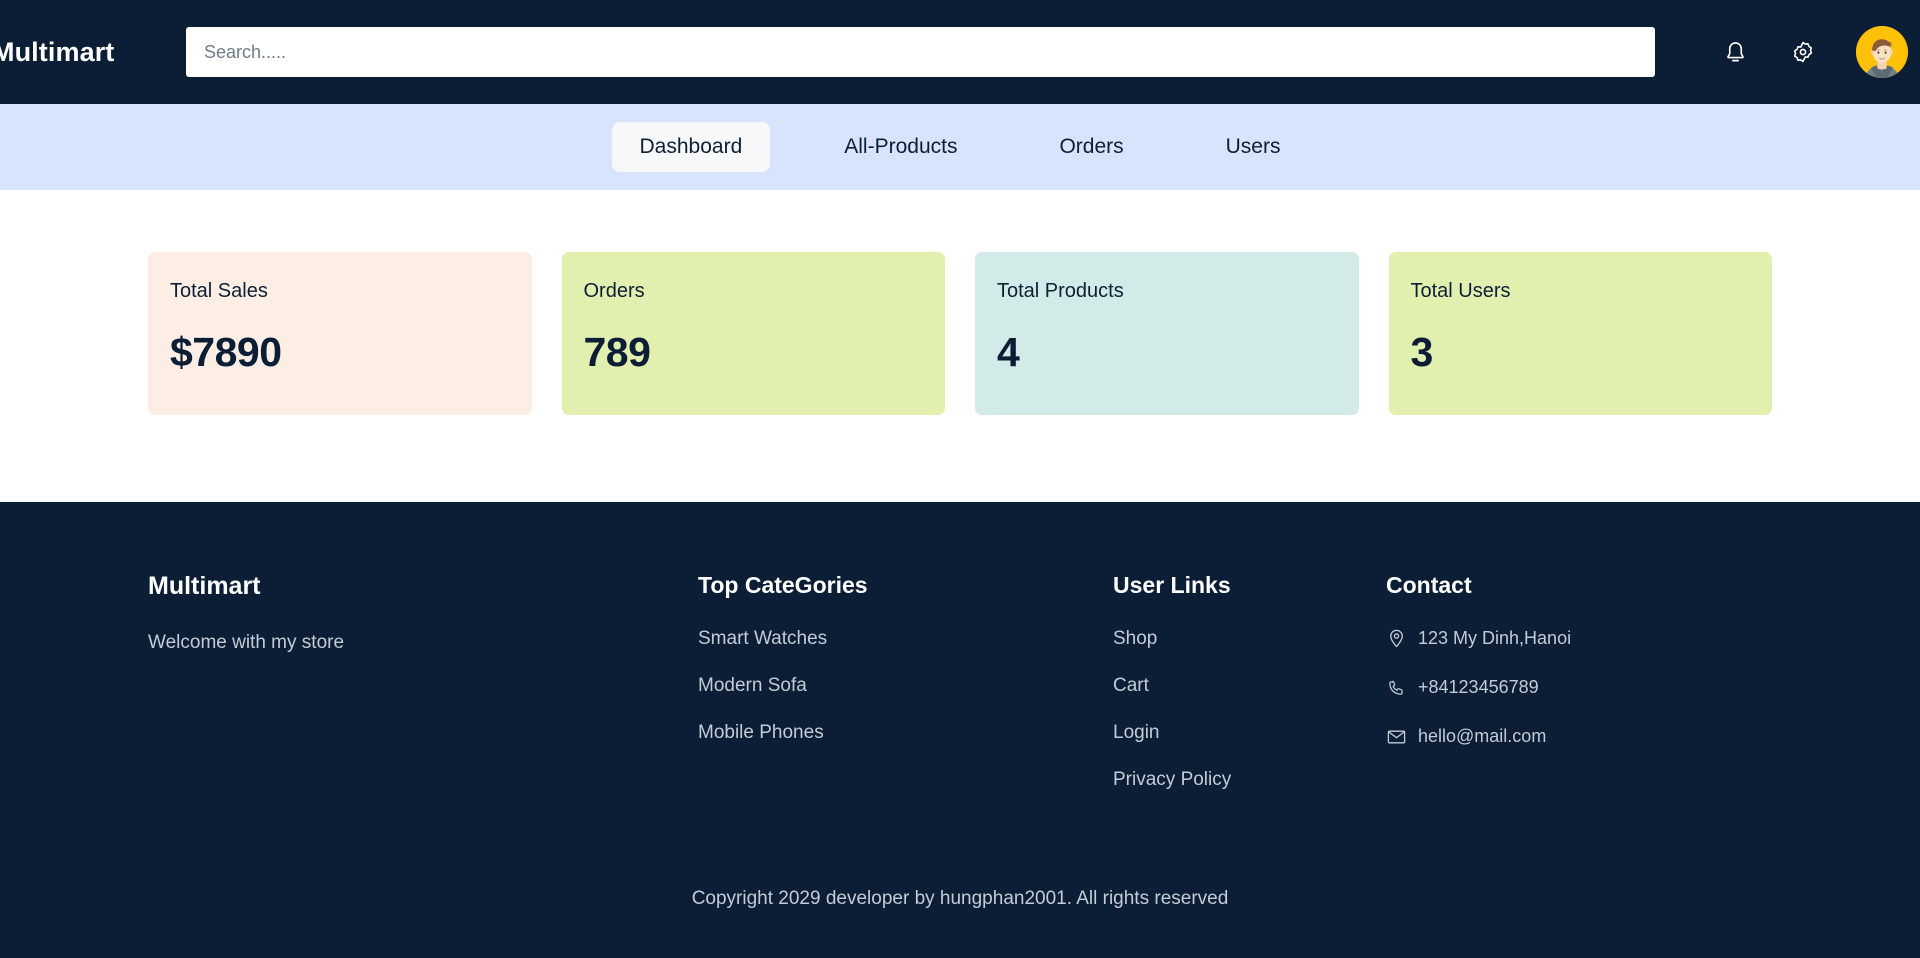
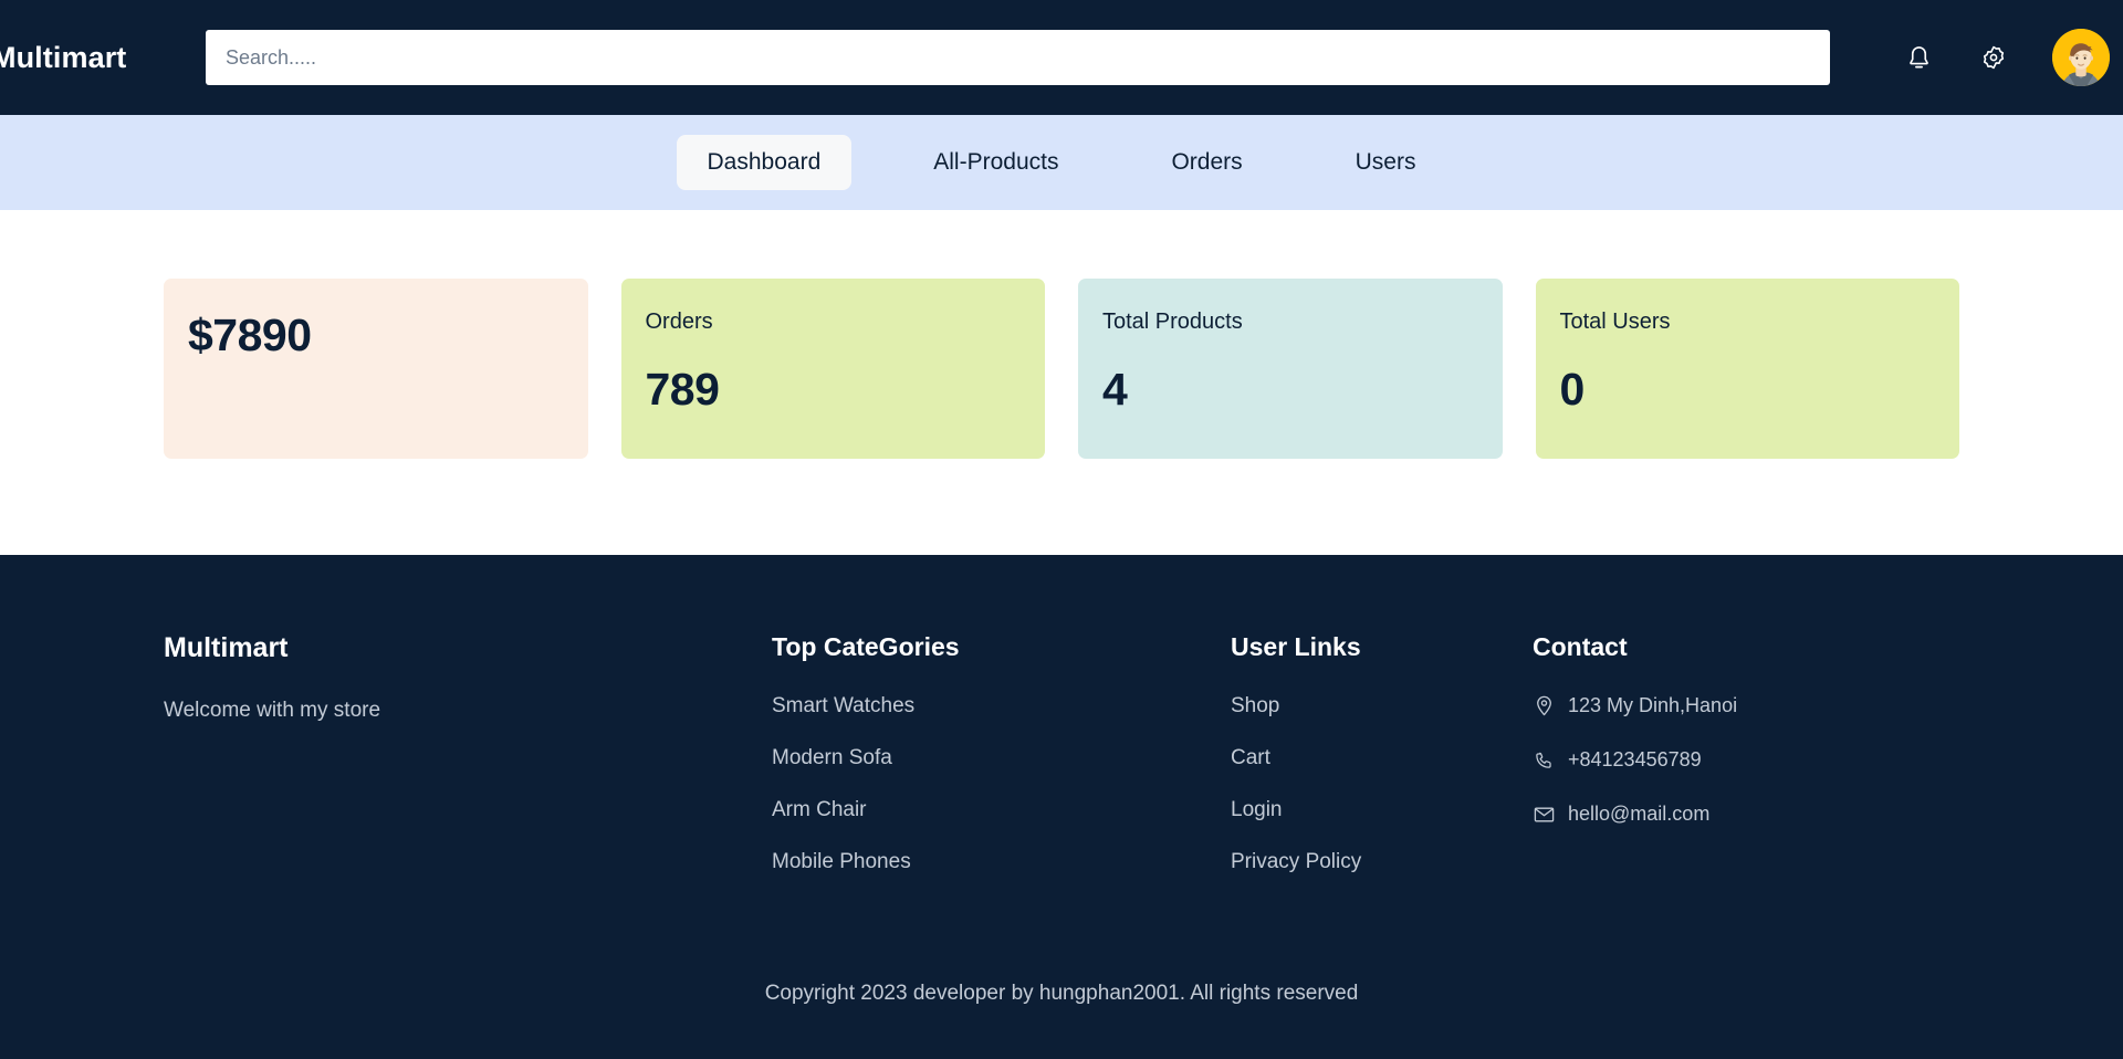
  Multimart
  Search.....
  Dashboard
  All-Products
  Orders
  Users
- Total Sales
  $7890
  Orders
  789
  Total Products
  4
  Total Users
- 3
+ 0
  Multimart
  Welcome with my store
  Top CateGories
  Smart Watches
  Modern Sofa
+ Arm Chair
  Mobile Phones
  User Links
  Shop
  Cart
  Login
  Privacy Policy
  Contact
  123 My Dinh,Hanoi
  +84123456789
  hello@mail.com
- Copyright 2029 developer by hungphan2001. All rights reserved
+ Copyright 2023 developer by hungphan2001. All rights reserved
